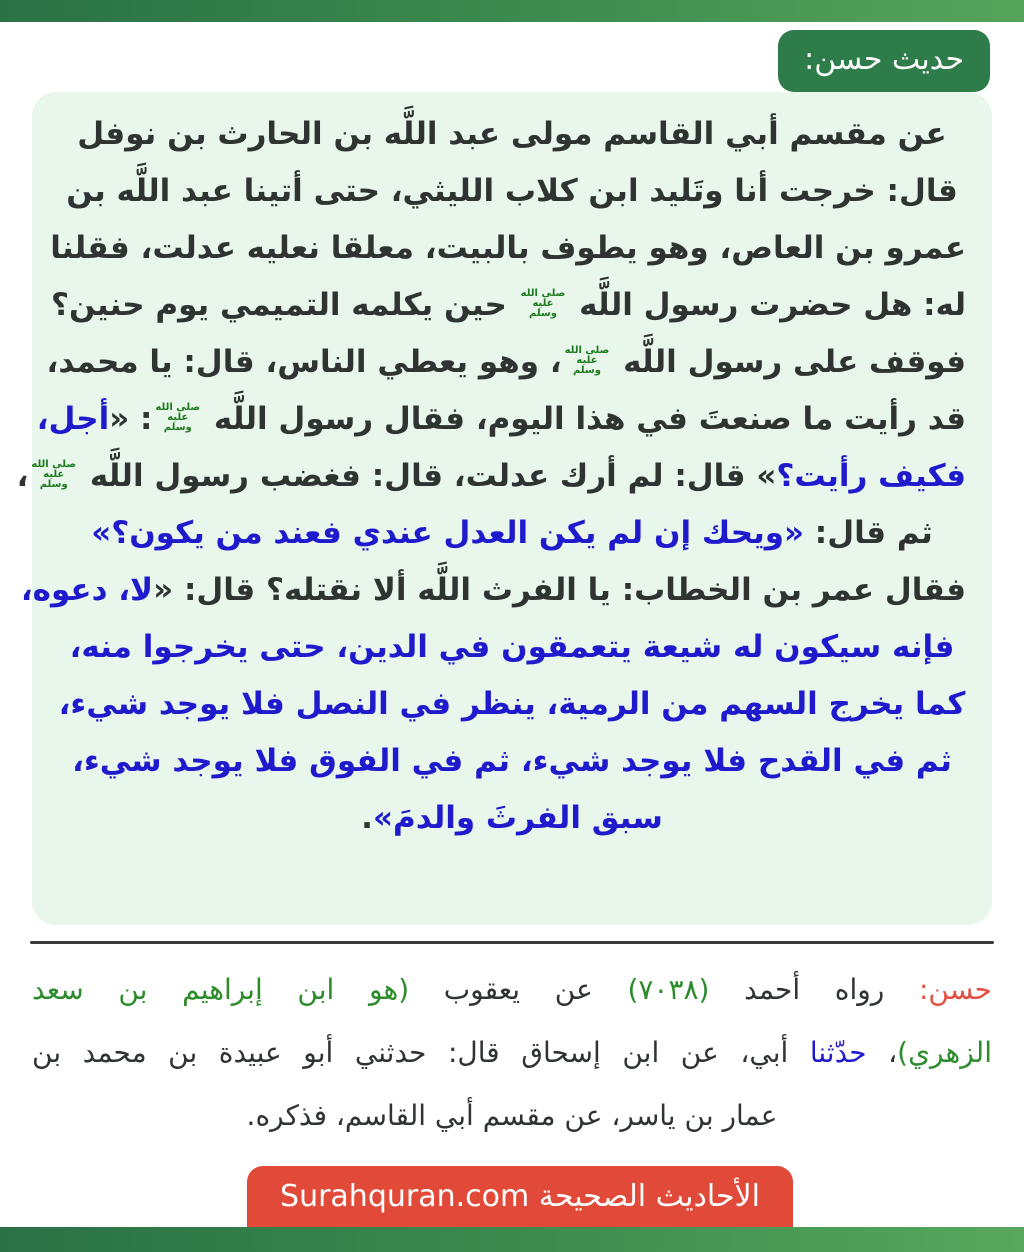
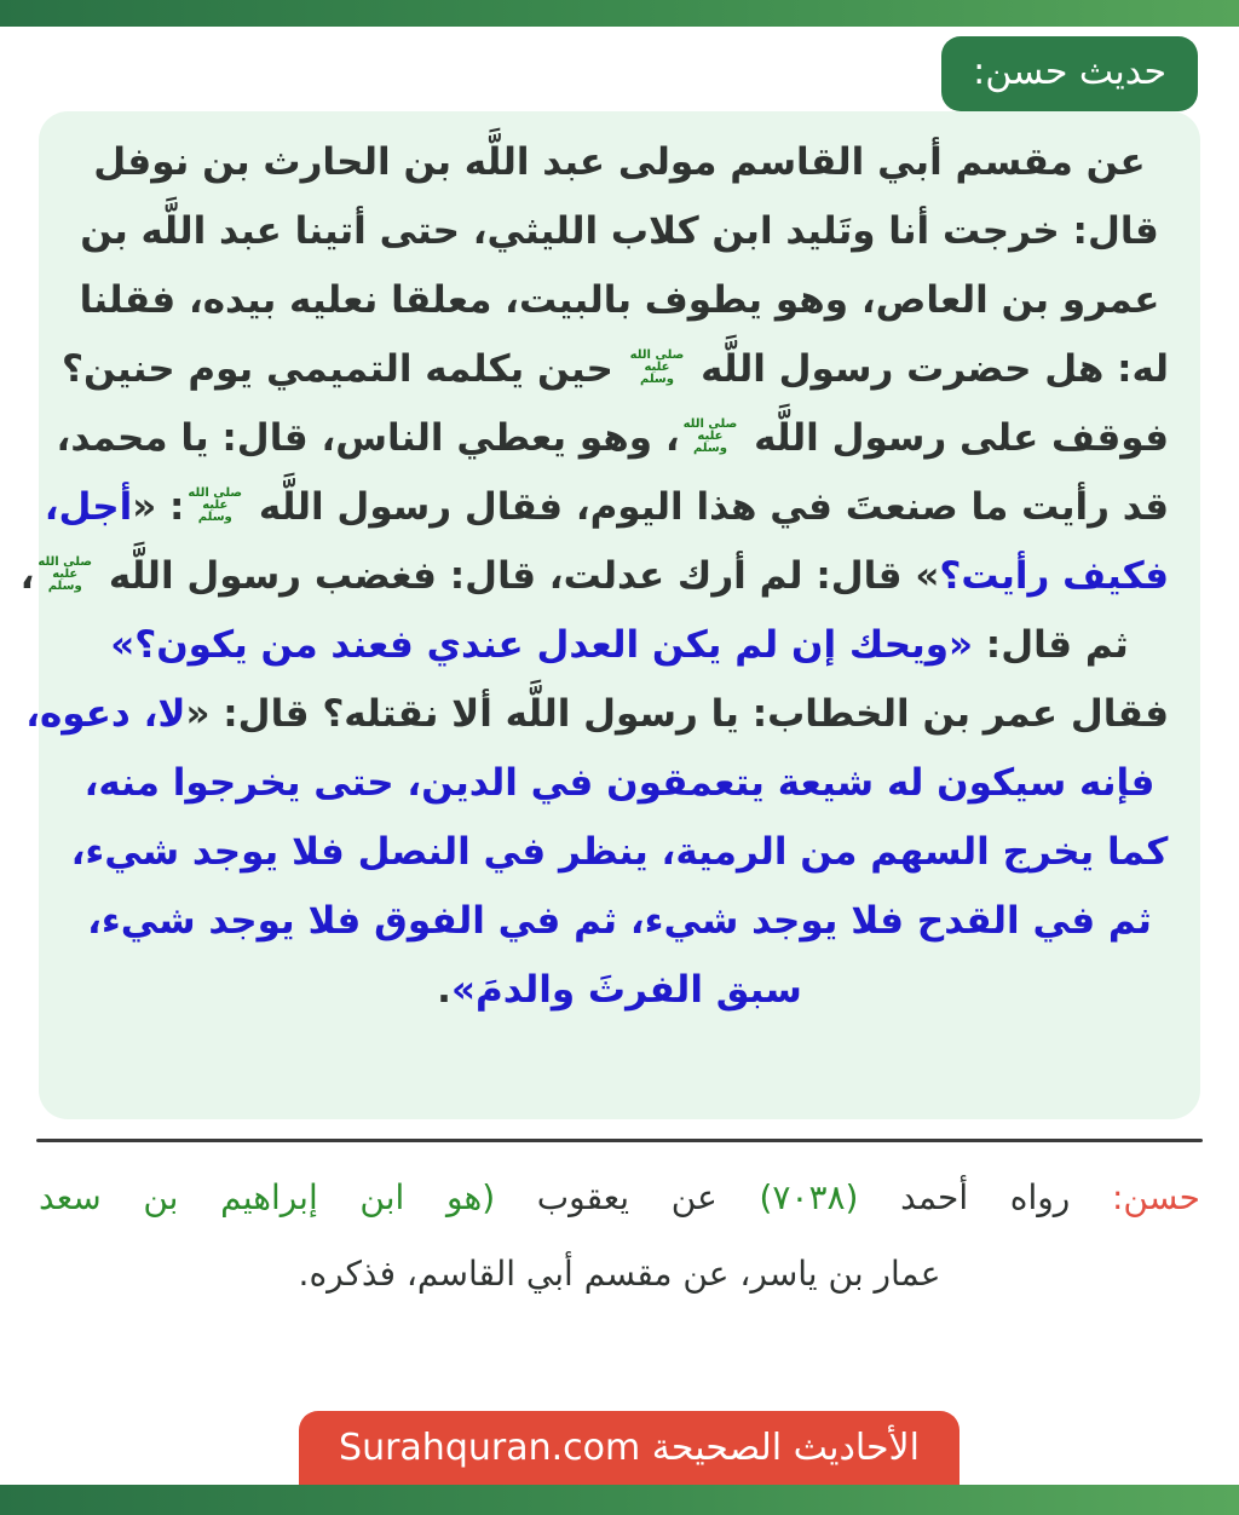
  حديث حسن:
  عن مقسم أبي القاسم مولى عبد اللَّه بن الحارث بن نوفل
  قال: خرجت أنا وتَليد ابن كلاب الليثي، حتى أتينا عبد اللَّه بن
- عمرو بن العاص، وهو يطوف بالبيت، معلقا نعليه عدلت، فقلنا
+ عمرو بن العاص، وهو يطوف بالبيت، معلقا نعليه بيده، فقلنا
  له: هل حضرت رسول اللَّه
  صلى الله
  عليه
  وسلم
  حين يكلمه التميمي يوم حنين؟
  فوقف على رسول اللَّه
  صلى الله
  عليه
  وسلم
  ، وهو يعطي الناس، قال: يا محمد،
  قد رأيت ما صنعتَ في هذا اليوم، فقال رسول اللَّه
  صلى الله
  عليه
  وسلم
  : «أجل،
  فكيف رأيت؟» قال: لم أرك عدلت، قال: فغضب رسول اللَّه
  صلى الله
  عليه
  وسلم
  ،
  ثم قال: «ويحك إن لم يكن العدل عندي فعند من يكون؟»
- فقال عمر بن الخطاب: يا الفرث اللَّه ألا نقتله؟ قال: «لا، دعوه،
+ فقال عمر بن الخطاب: يا رسول اللَّه ألا نقتله؟ قال: «لا، دعوه،
  فإنه سيكون له شيعة يتعمقون في الدين، حتى يخرجوا منه،
  كما يخرج السهم من الرمية، ينظر في النصل فلا يوجد شيء،
  ثم في القدح فلا يوجد شيء، ثم في الفوق فلا يوجد شيء،
  سبق الفرثَ والدمَ».
  حسن: رواه أحمد (٧٠٣٨) عن يعقوب (هو ابن إبراهيم بن سعد
- الزهري)، حدّثنا أبي، عن ابن إسحاق قال: حدثني أبو عبيدة بن محمد بن
  عمار بن ياسر، عن مقسم أبي القاسم، فذكره.
  الأحاديث الصحيحة Surahquran.com
